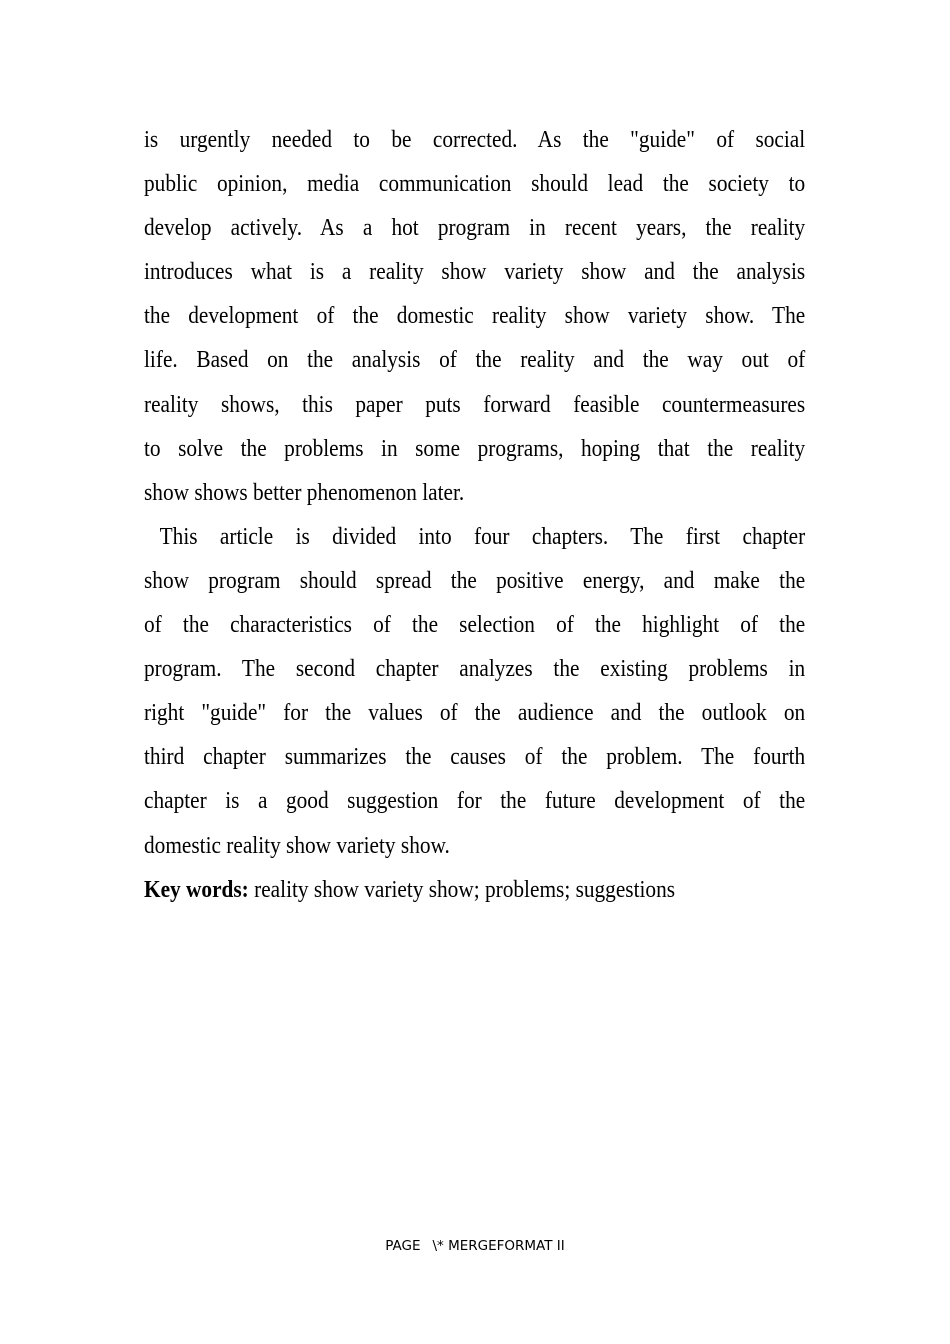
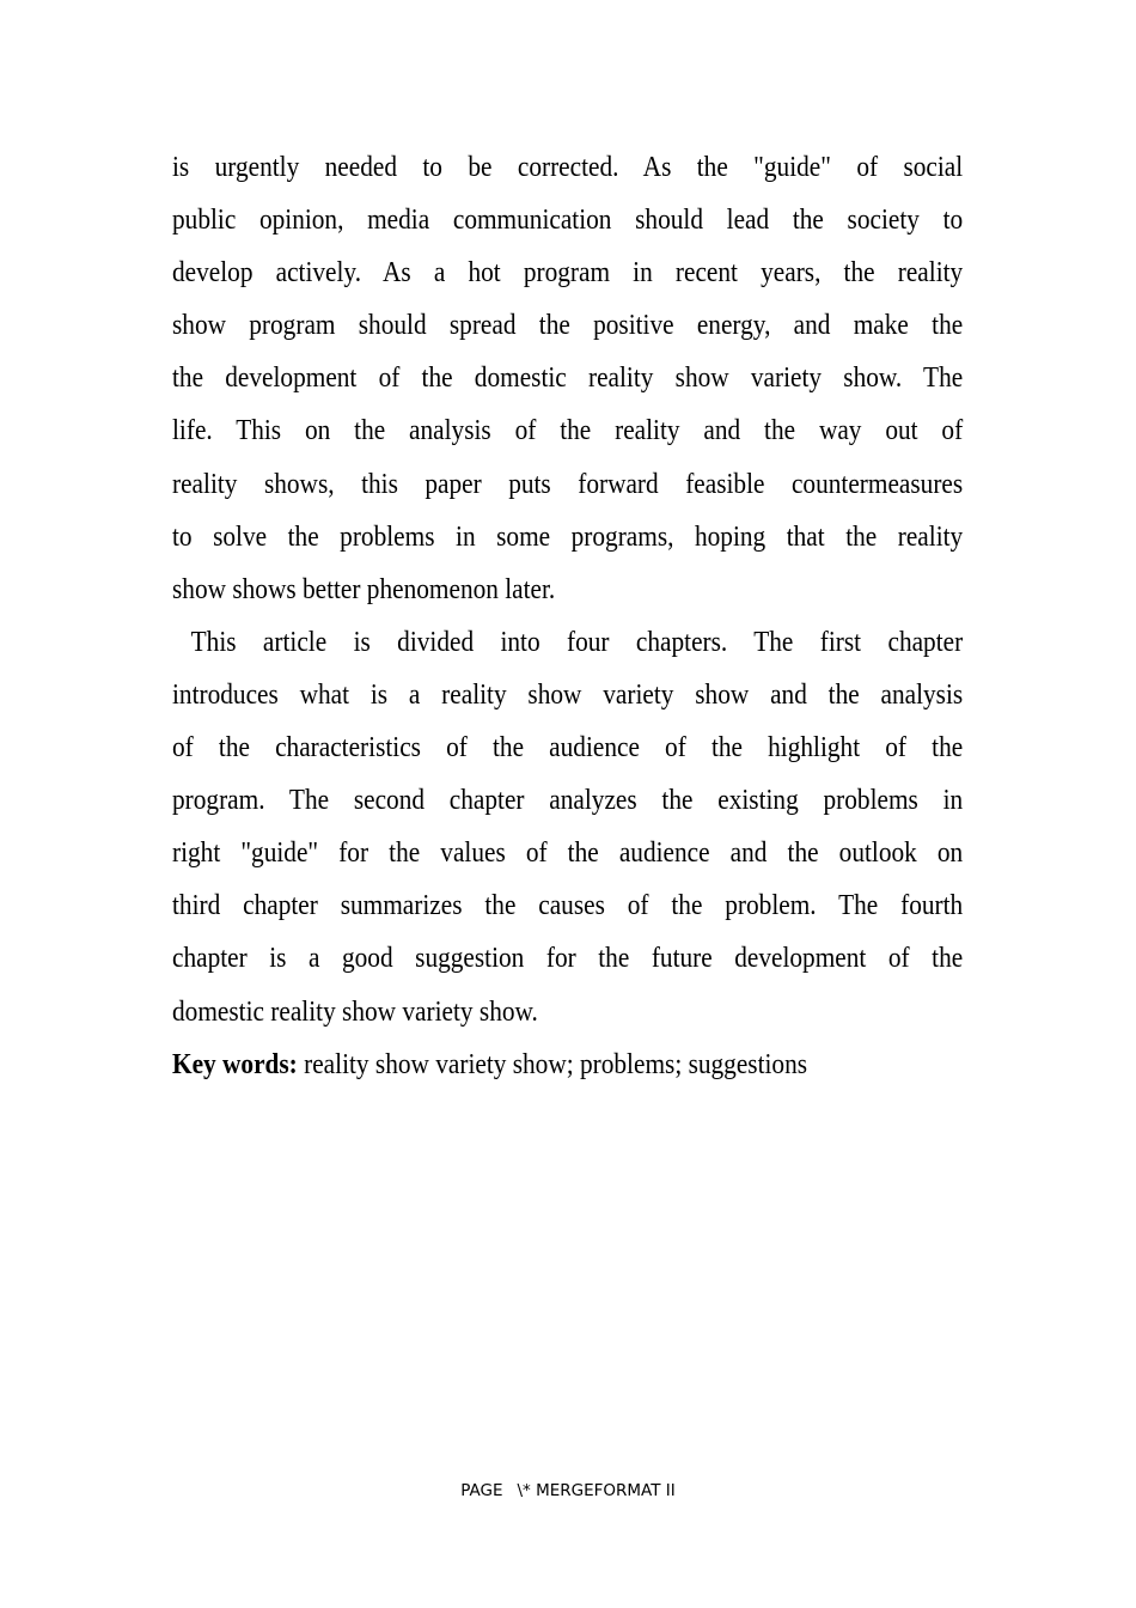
  is urgently needed to be corrected. As the "guide" of social
  public opinion, media communication should lead the society to
  develop actively. As a hot program in recent years, the reality
- introduces what is a reality show variety show and the analysis
+ show program should spread the positive energy, and make the
  the development of the domestic reality show variety show. The
- life. Based on the analysis of the reality and the way out of
+ life. This on the analysis of the reality and the way out of
  reality shows, this paper puts forward feasible countermeasures
  to solve the problems in some programs, hoping that the reality
  show shows better phenomenon later.
  This article is divided into four chapters. The first chapter
- show program should spread the positive energy, and make the
+ introduces what is a reality show variety show and the analysis
- of the characteristics of the selection of the highlight of the
+ of the characteristics of the audience of the highlight of the
  program. The second chapter analyzes the existing problems in
  right "guide" for the values of the audience and the outlook on
  third chapter summarizes the causes of the problem. The fourth
  chapter is a good suggestion for the future development of the
  domestic reality show variety show.
  Key words: reality show variety show; problems; suggestions
  PAGE \* MERGEFORMAT II
